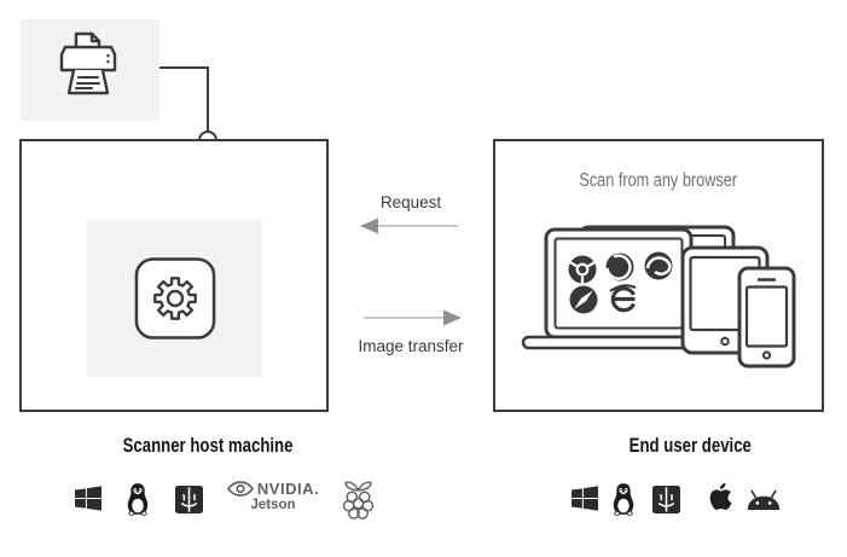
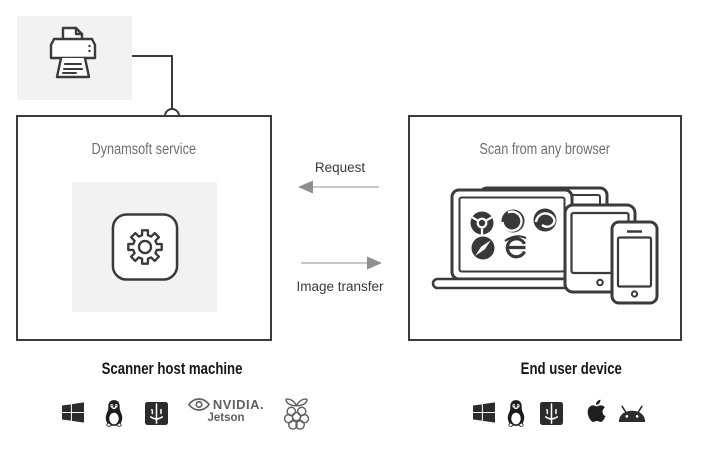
+ Dynamsoft service
  Request
  Image transfer
  Scan from any browser
  Scanner host machine
  End user device
  NVIDIA.
  Jetson
